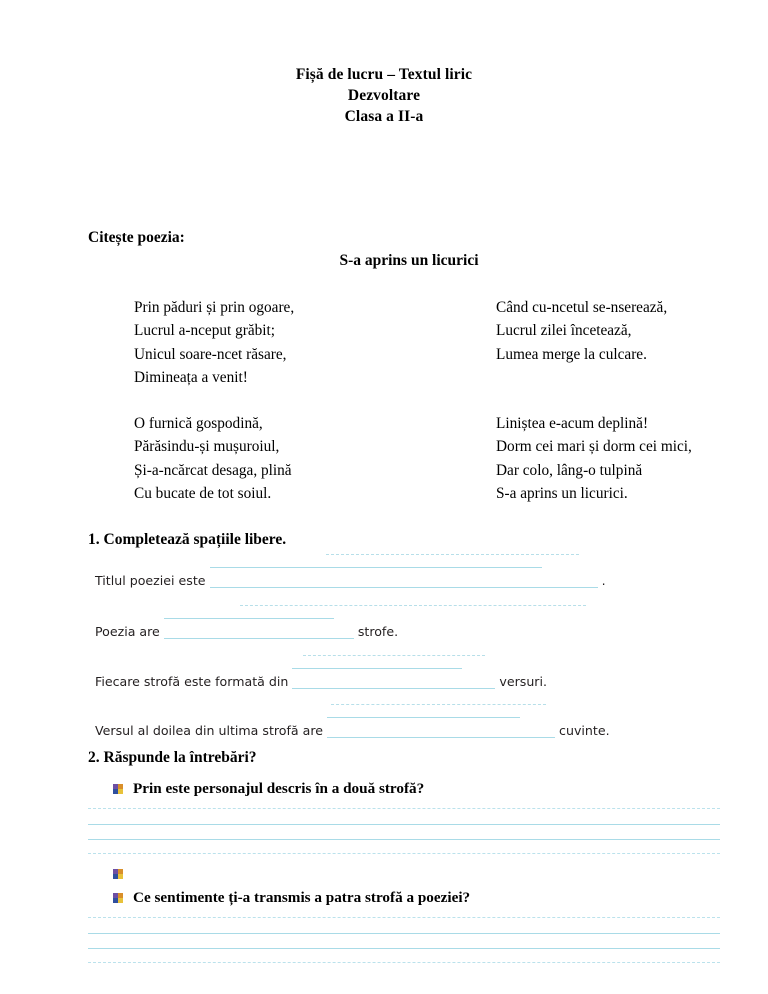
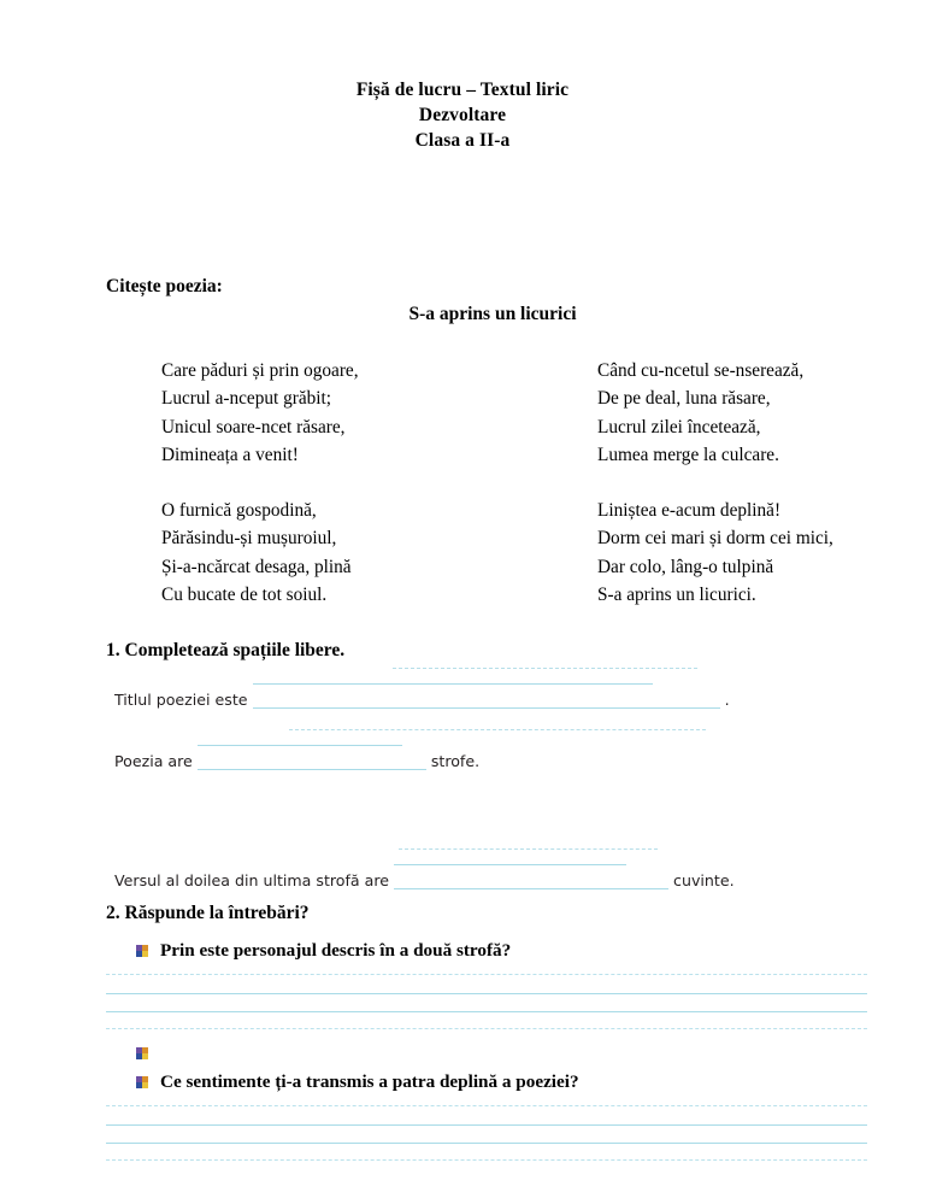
  Fișă de lucru – Textul liric
  Dezvoltare
  Clasa a II-a
  Citește poezia:
  S-a aprins un licurici
- Prin păduri și prin ogoare,
+ Care păduri și prin ogoare,
  Lucrul a-nceput grăbit;
  Unicul soare-ncet răsare,
  Dimineața a venit!
  Când cu-ncetul se-nserează,
+ De pe deal, luna răsare,
  Lucrul zilei încetează,
  Lumea merge la culcare.
  O furnică gospodină,
  Părăsindu-și mușuroiul,
  Și-a-ncărcat desaga, plină
  Cu bucate de tot soiul.
  Liniștea e-acum deplină!
  Dorm cei mari și dorm cei mici,
  Dar colo, lâng-o tulpină
  S-a aprins un licurici.
  1. Completează spațiile libere.
  Titlul poeziei este .
  Poezia are strofe.
- Fiecare strofă este formată din versuri.
  Versul al doilea din ultima strofă are cuvinte.
  2. Răspunde la întrebări?
  Prin este personajul descris în a două strofă?
- Ce sentimente ți-a transmis a patra strofă a poeziei?
+ Ce sentimente ți-a transmis a patra deplină a poeziei?
